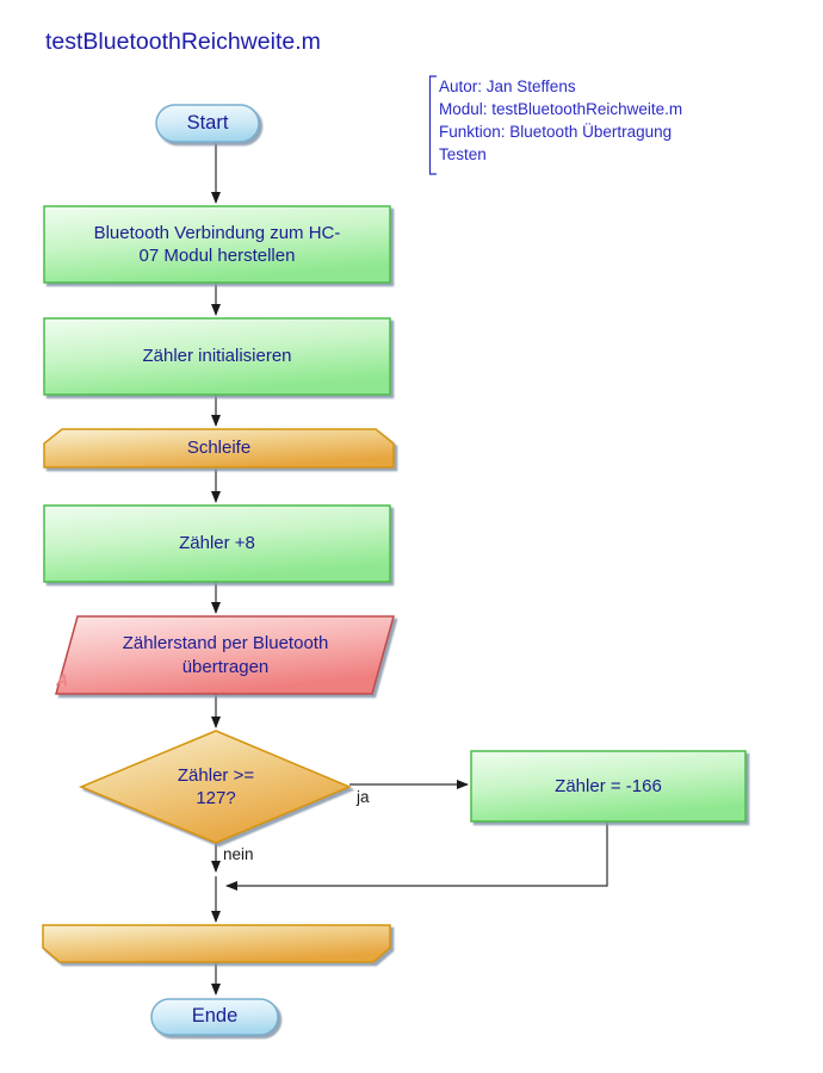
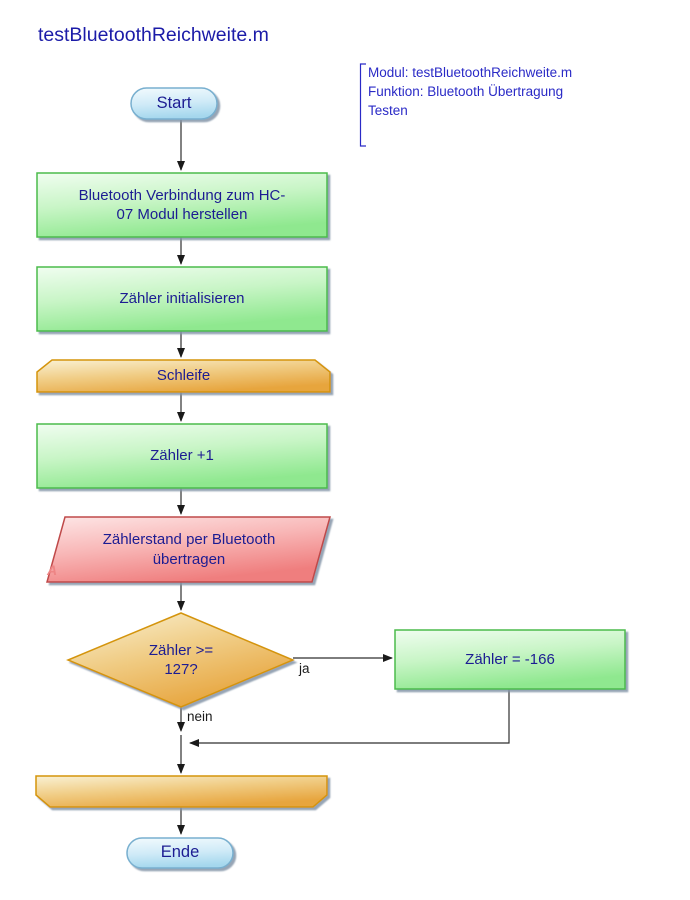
  testBluetoothReichweite.m
- Autor: Jan Steffens
  Modul: testBluetoothReichweite.m
  Funktion: Bluetooth Übertragung
  Testen
  Start
  Bluetooth Verbindung zum HC-
  07 Modul herstellen
  Zähler initialisieren
  Schleife
- Zähler +8
+ Zähler +1
  Zählerstand per Bluetooth
  übertragen
  A
  Zähler >=
  127?
  Zähler = -166
  Ende
  ja
  nein
